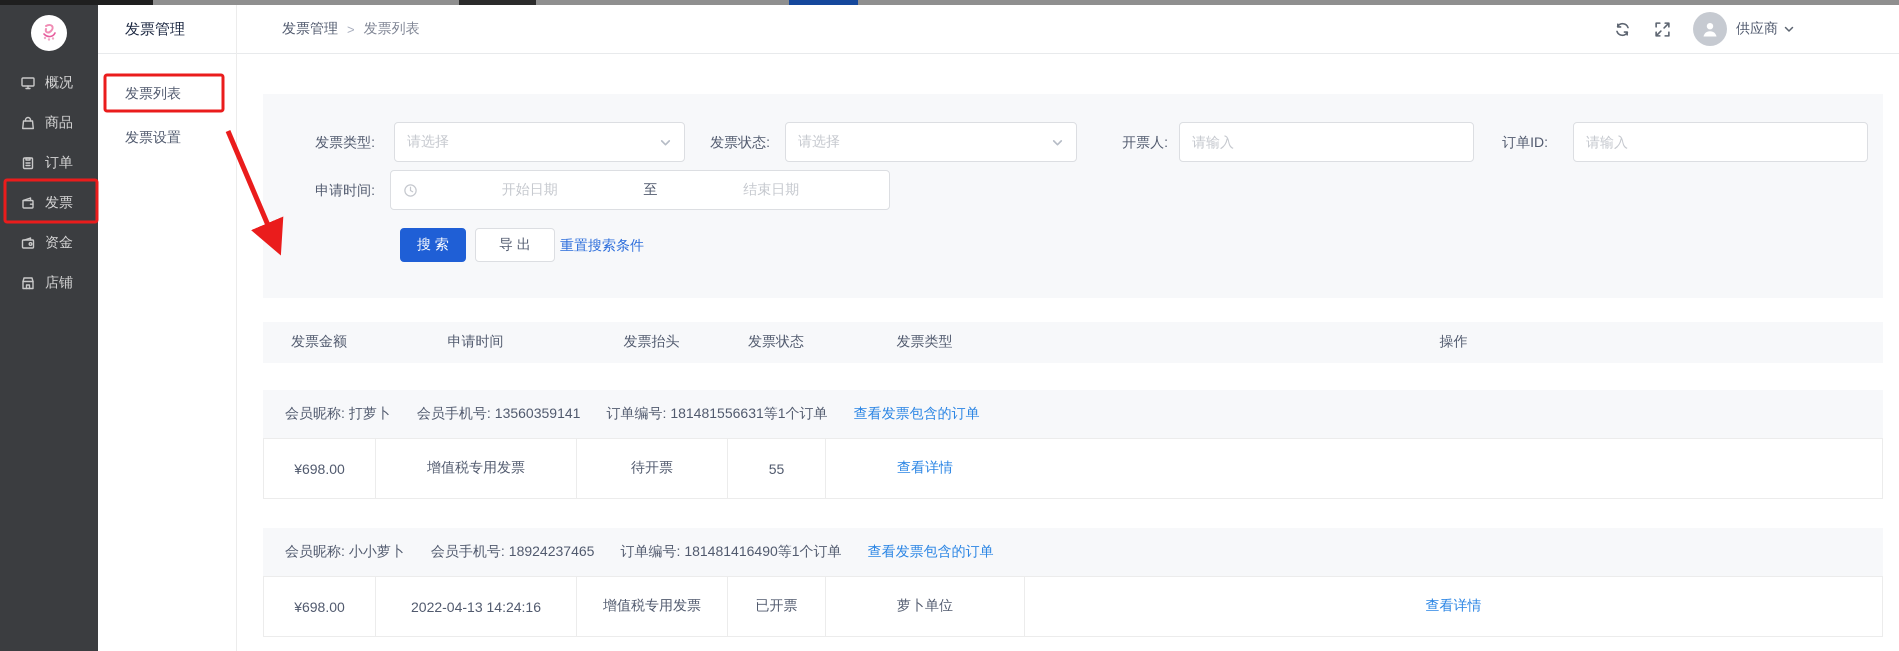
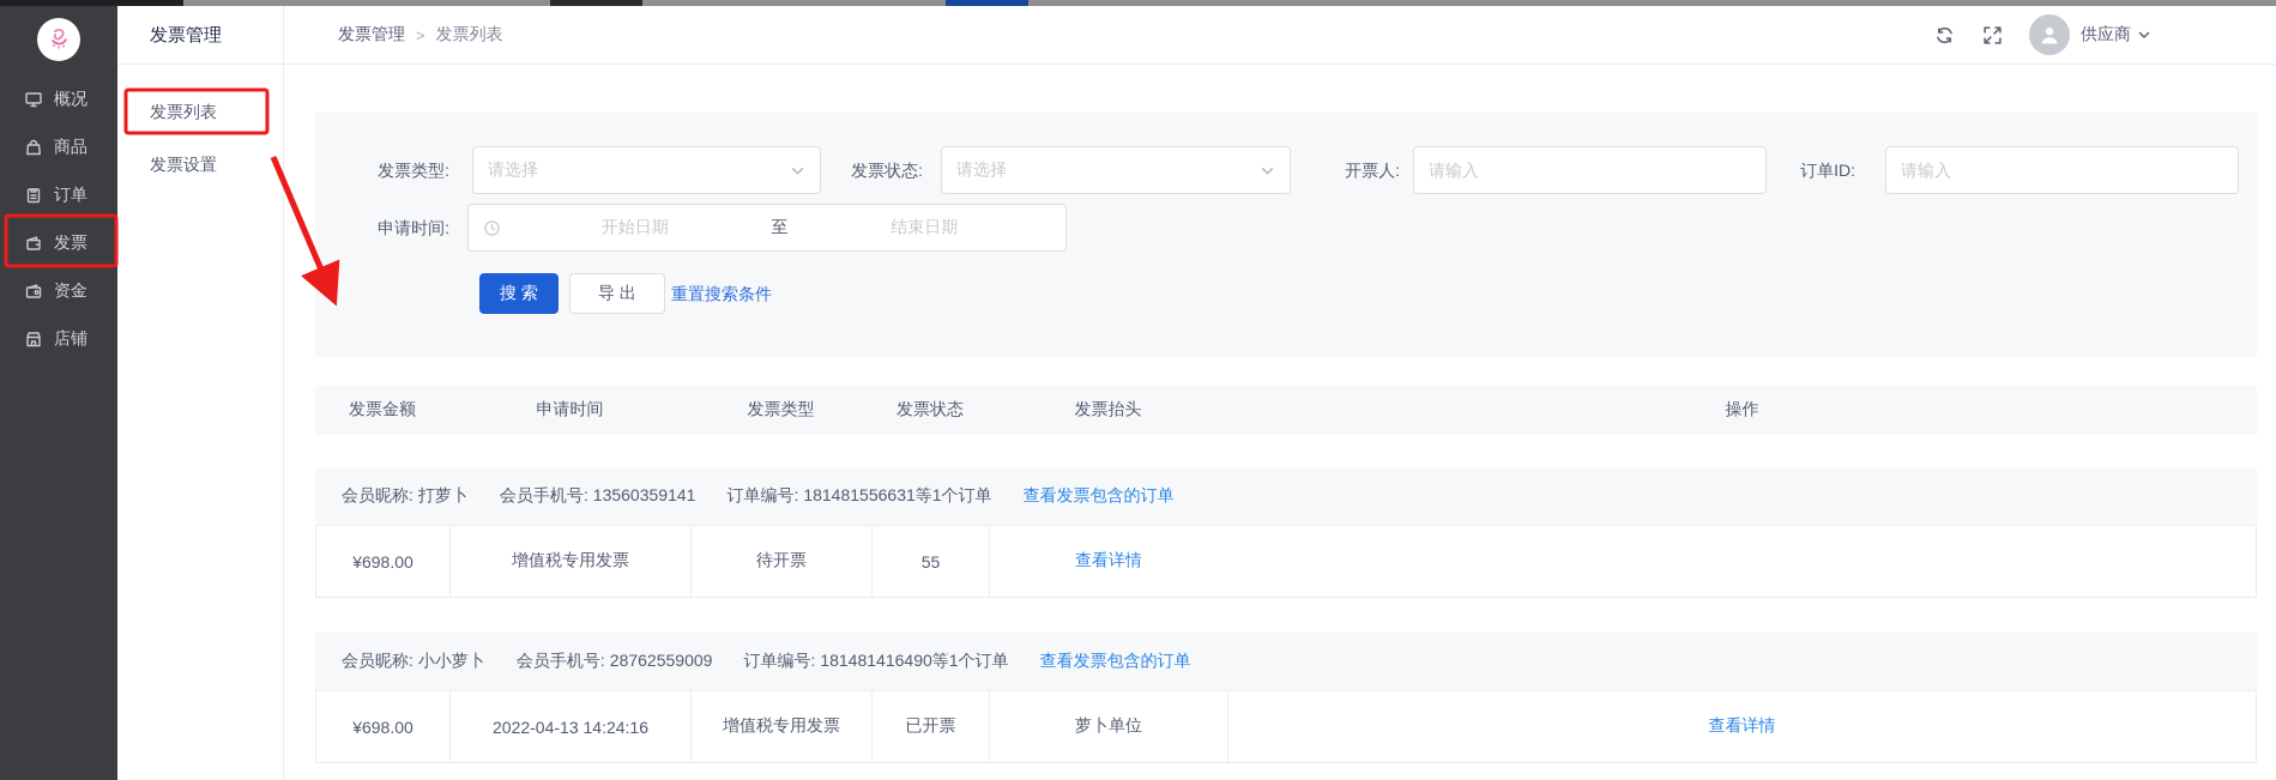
  概况
  商品
  订单
  发票
  资金
  店铺
  发票管理
  发票列表
  发票设置
  发票管理
  >
  发票列表
  供应商
  发票类型:
  请选择
  发票状态:
  请选择
  开票人:
  请输入
  订单ID:
  请输入
  申请时间:
  开始日期
  至
  结束日期
  搜 索
  导 出
  重置搜索条件
  发票金额
  申请时间
- 发票抬头
+ 发票类型
  发票状态
- 发票类型
+ 发票抬头
  操作
  会员昵称: 打萝卜
  会员手机号: 13560359141
  订单编号: 181481556631等1个订单
  查看发票包含的订单
  ¥698.00
  增值税专用发票
  待开票
  55
  查看详情
  会员昵称: 小小萝卜
- 会员手机号: 18924237465
+ 会员手机号: 28762559009
  订单编号: 181481416490等1个订单
  查看发票包含的订单
  ¥698.00
  2022-04-13 14:24:16
  增值税专用发票
  已开票
  萝卜单位
  查看详情
